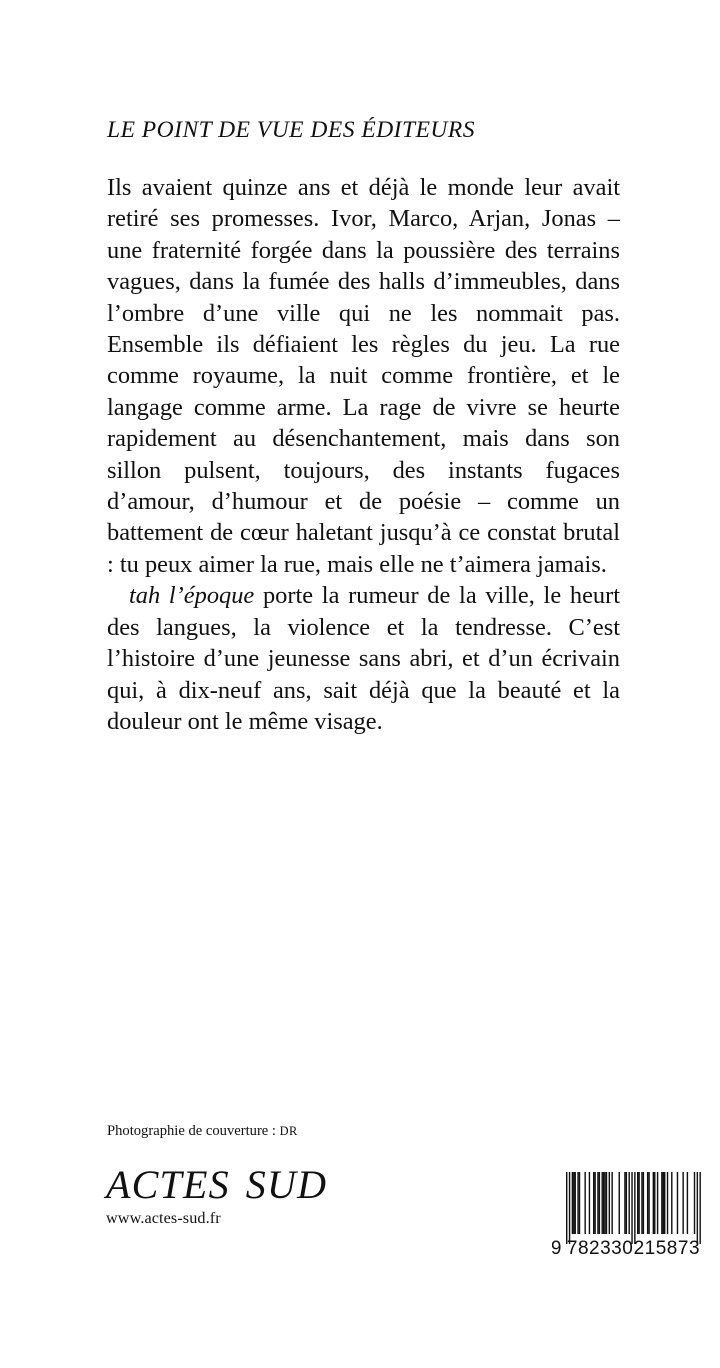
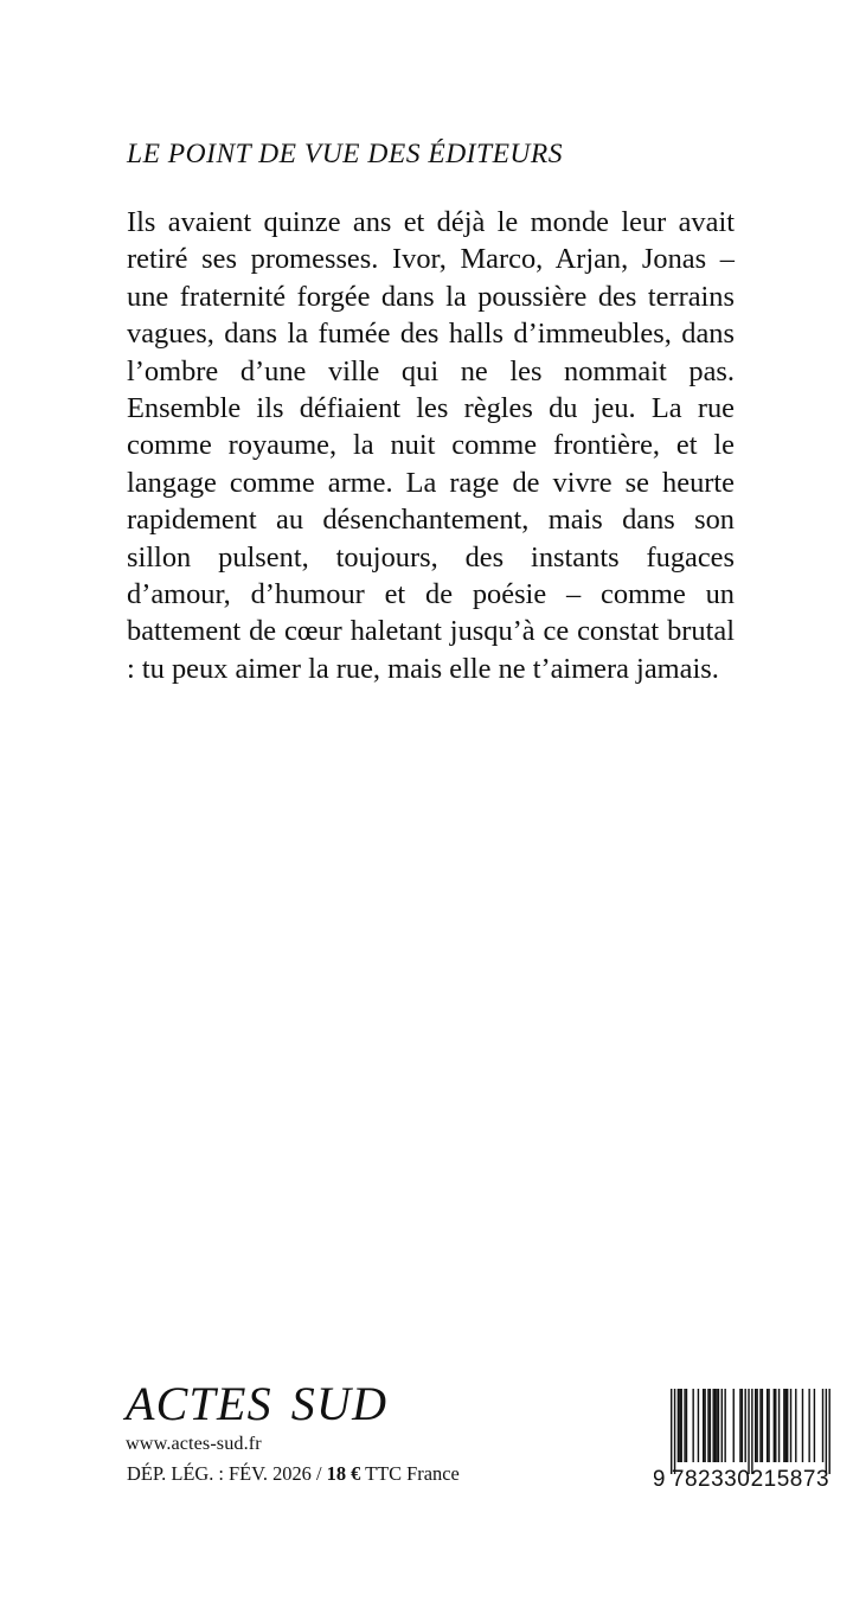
  LE POINT DE VUE DES ÉDITEURS
  Ils avaient quinze ans et déjà le monde leur avait retiré ses promesses. Ivor, Marco, Arjan, Jonas – une fraternité forgée dans la poussière des terrains vagues, dans la fumée des halls d’immeubles, dans l’ombre d’une ville qui ne les nommait pas. Ensemble ils défiaient les règles du jeu. La rue comme royaume, la nuit comme frontière, et le langage comme arme. La rage de vivre se heurte rapidement au désenchantement, mais dans son sillon pulsent, toujours, des instants fugaces d’amour, d’humour et de poésie – comme un battement de cœur haletant jusqu’à ce constat brutal : tu peux aimer la rue, mais elle ne t’aimera jamais.
- tah l’époque porte la rumeur de la ville, le heurt des langues, la violence et la tendresse. C’est l’histoire d’une jeunesse sans abri, et d’un écrivain qui, à dix-neuf ans, sait déjà que la beauté et la douleur ont le même visage.
- Photographie de couverture : DR
  ACTES SUD
  www.actes-sud.fr
+ DÉP. LÉG. : FÉV. 2026 / 18 € TTC France
  9
  782330
  215873
